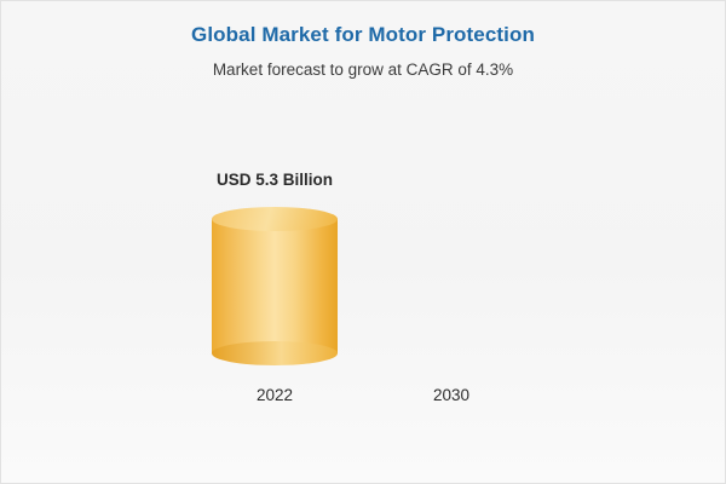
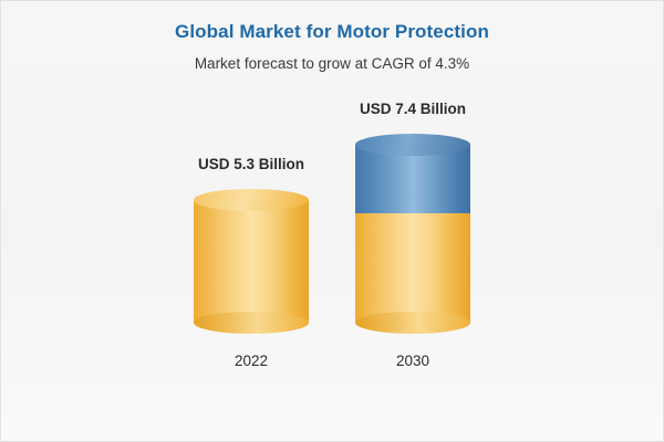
  Global Market for Motor Protection
  Market forecast to grow at CAGR of 4.3%
  USD 5.3 Billion
+ USD 7.4 Billion
  2022
  2030
